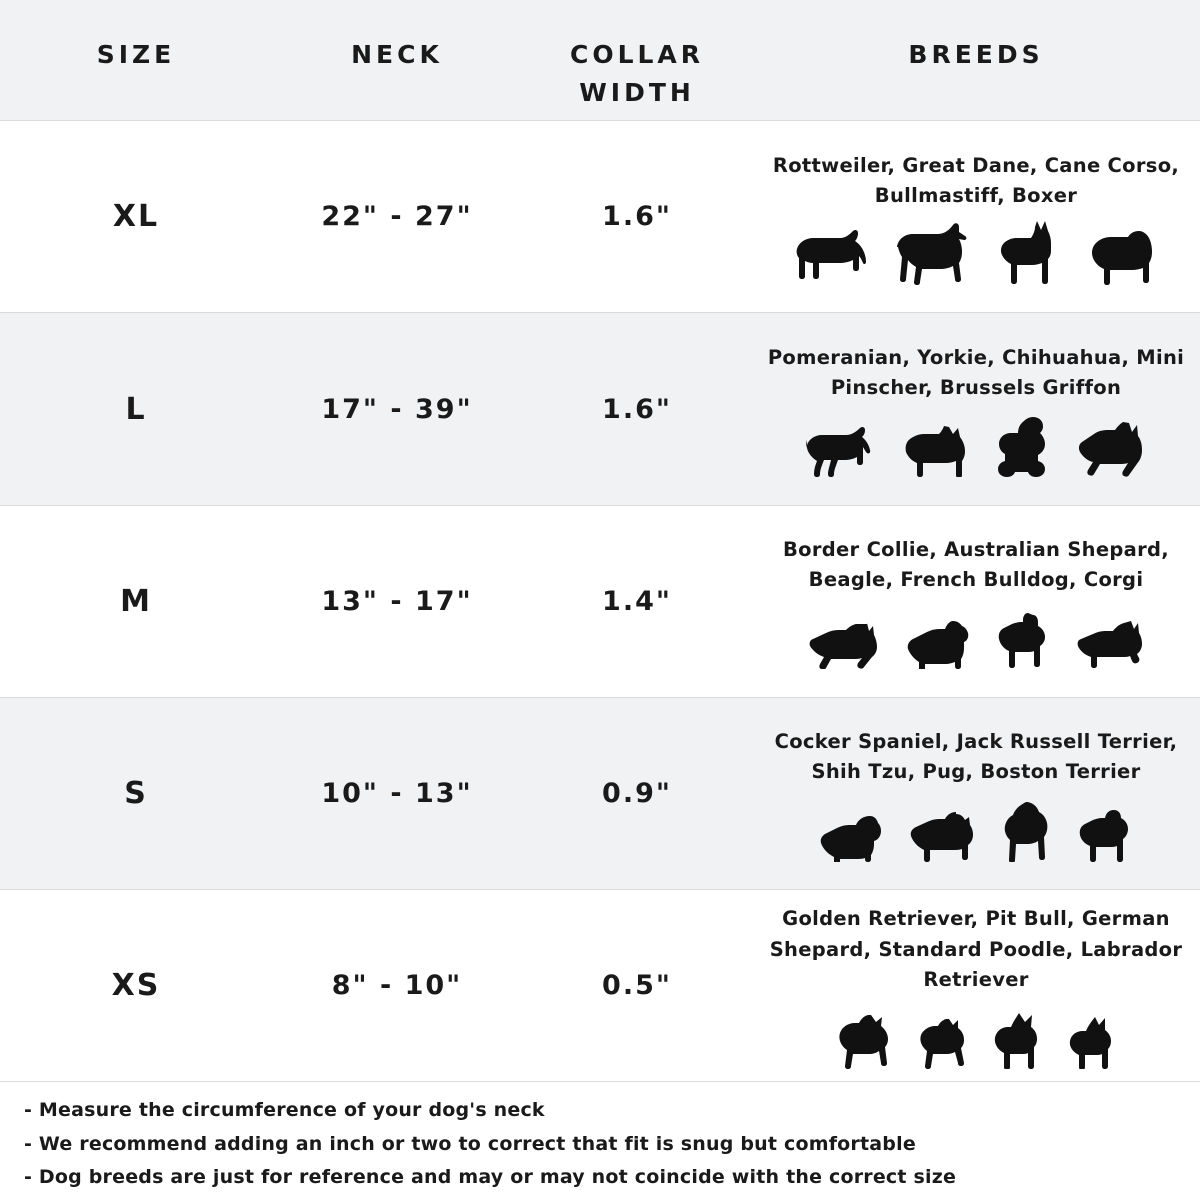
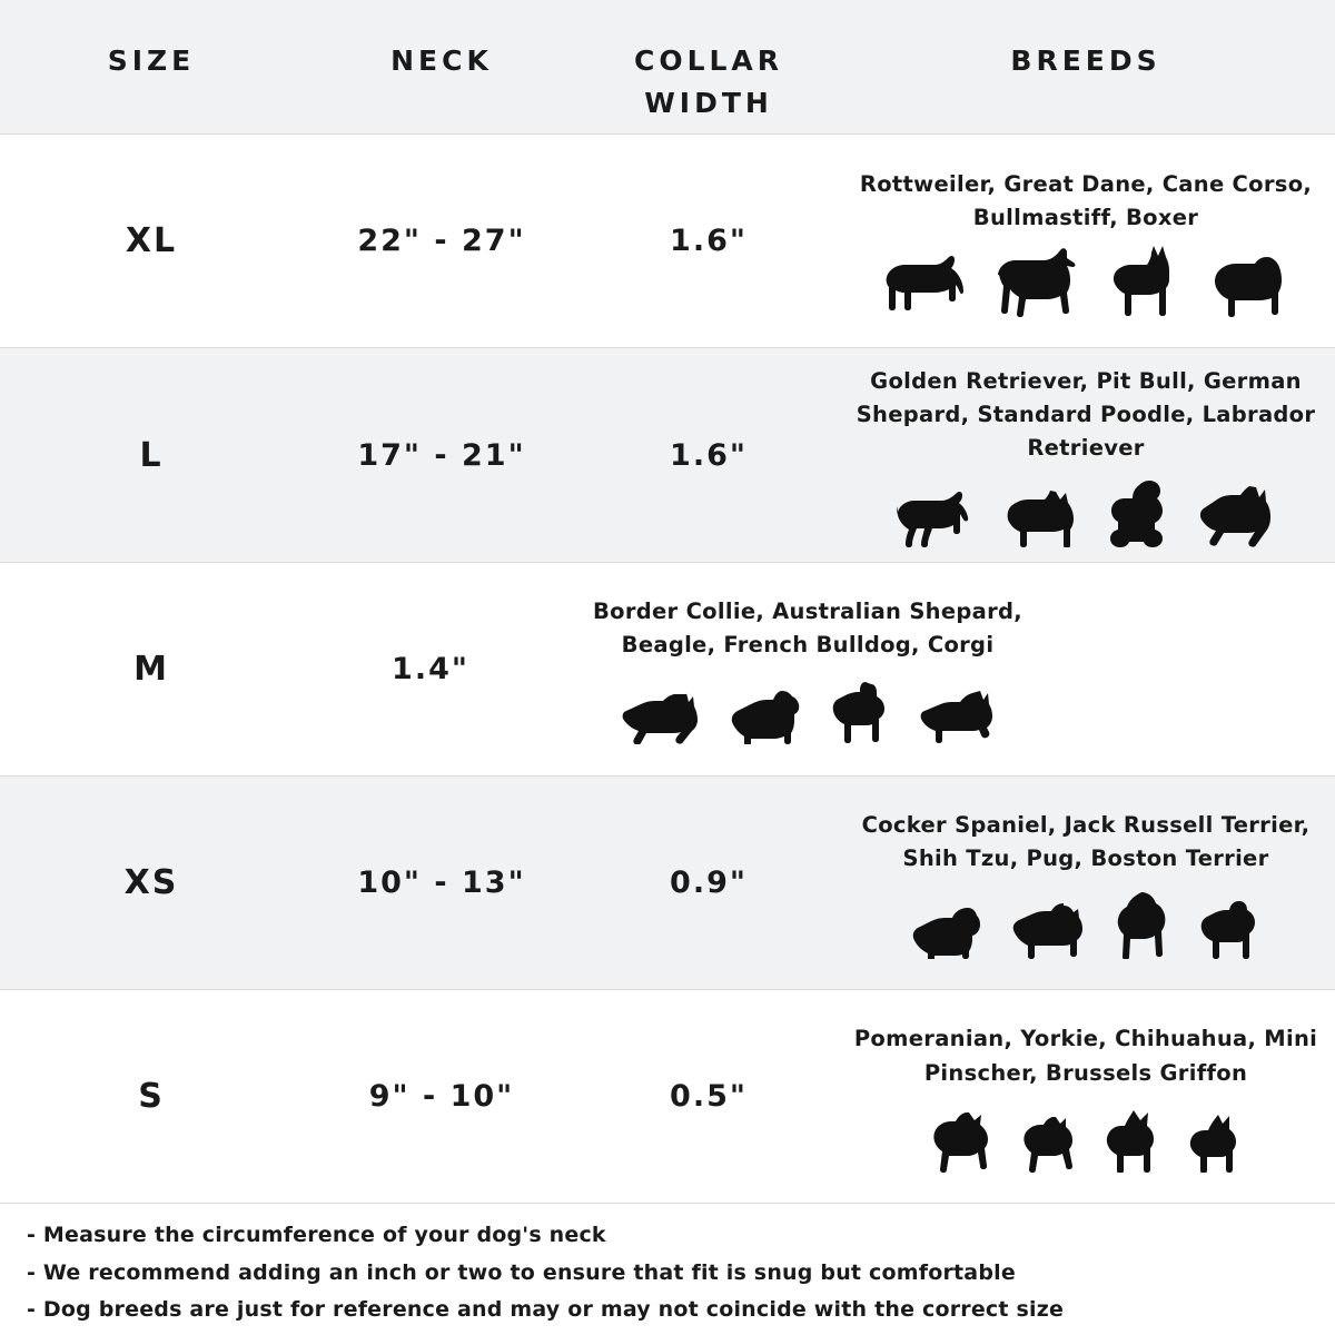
  SIZE
  NECK
  COLLAR
  WIDTH
  BREEDS
  XL
  22" - 27"
  1.6"
  Rottweiler, Great Dane, Cane Corso, Bullmastiff, Boxer
  L
- 17" - 39"
+ 17" - 21"
  1.6"
- Pomeranian, Yorkie, Chihuahua, Mini Pinscher, Brussels Griffon
+ Golden Retriever, Pit Bull, German Shepard, Standard Poodle, Labrador Retriever
  M
- 13" - 17"
  1.4"
  Border Collie, Australian Shepard, Beagle, French Bulldog, Corgi
- S
+ XS
  10" - 13"
  0.9"
  Cocker Spaniel, Jack Russell Terrier, Shih Tzu, Pug, Boston Terrier
- XS
+ S
- 8" - 10"
+ 9" - 10"
  0.5"
- Golden Retriever, Pit Bull, German Shepard, Standard Poodle, Labrador Retriever
+ Pomeranian, Yorkie, Chihuahua, Mini Pinscher, Brussels Griffon
  - Measure the circumference of your dog's neck
- - We recommend adding an inch or two to correct that fit is snug but comfortable
+ - We recommend adding an inch or two to ensure that fit is snug but comfortable
  - Dog breeds are just for reference and may or may not coincide with the correct size
